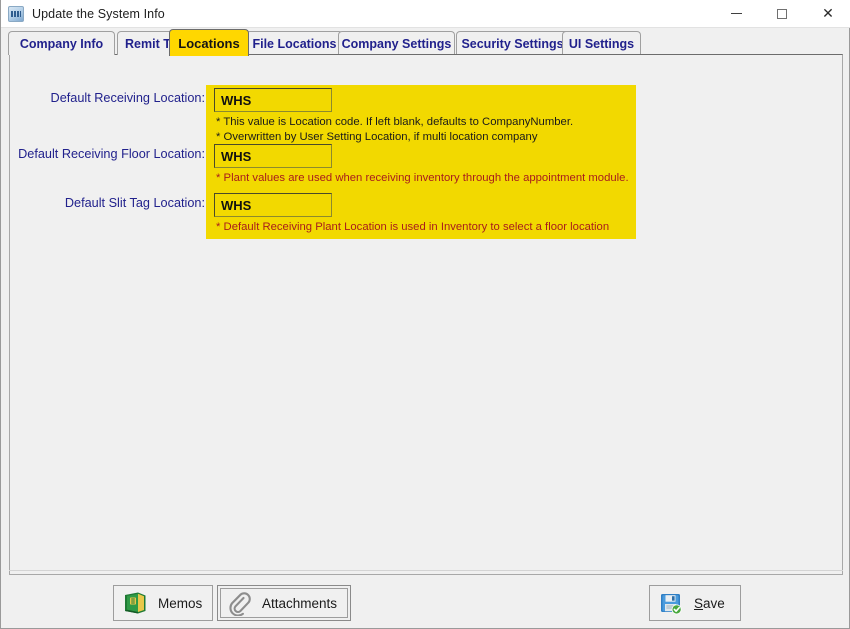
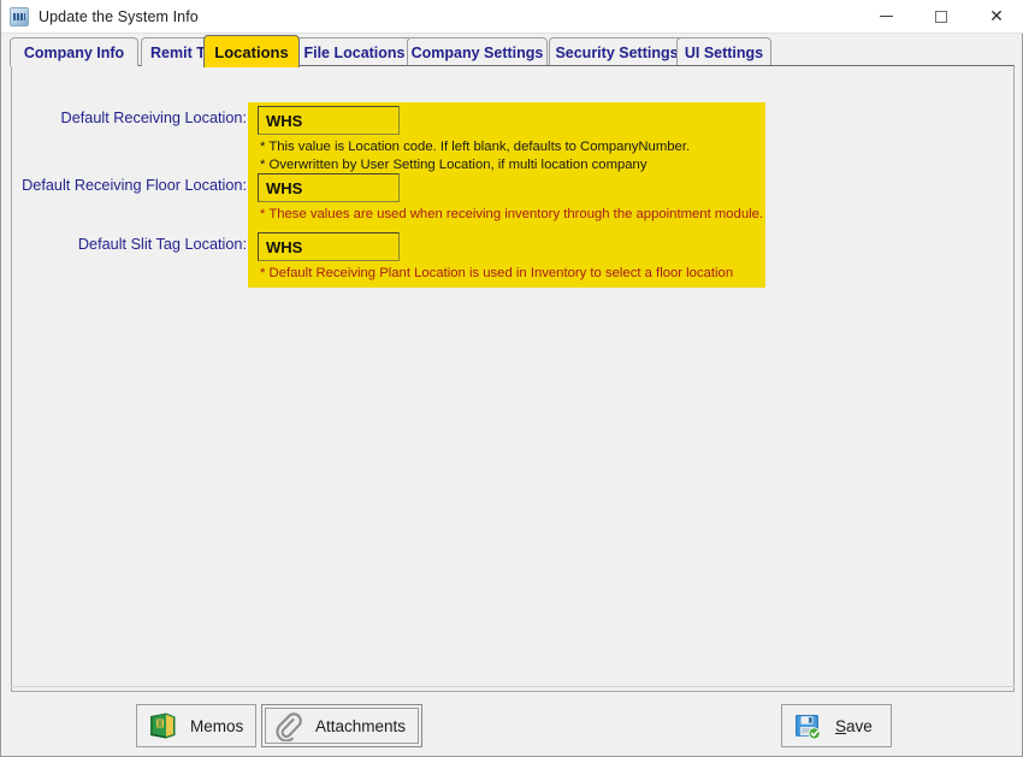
  Update the System Info
  ✕
  Company Info
  Remit T
  Locations
  File Locations
  Company Settings
  Security Settings
  UI Settings
  WHS
  * This value is Location code. If left blank, defaults to CompanyNumber.
  * Overwritten by User Setting Location, if multi location company
  WHS
- * Plant values are used when receiving inventory through the appointment module.
+ * These values are used when receiving inventory through the appointment module.
  WHS
  * Default Receiving Plant Location is used in Inventory to select a floor location
  Default Receiving Location:
  Default Receiving Floor Location:
  Default Slit Tag Location:
  Memos
  Attachments
  Save
